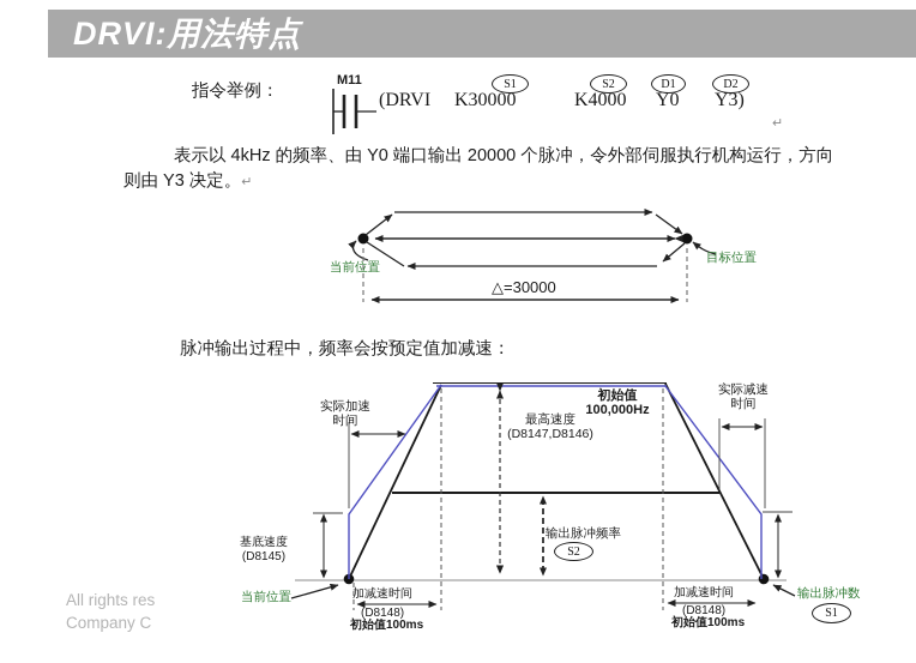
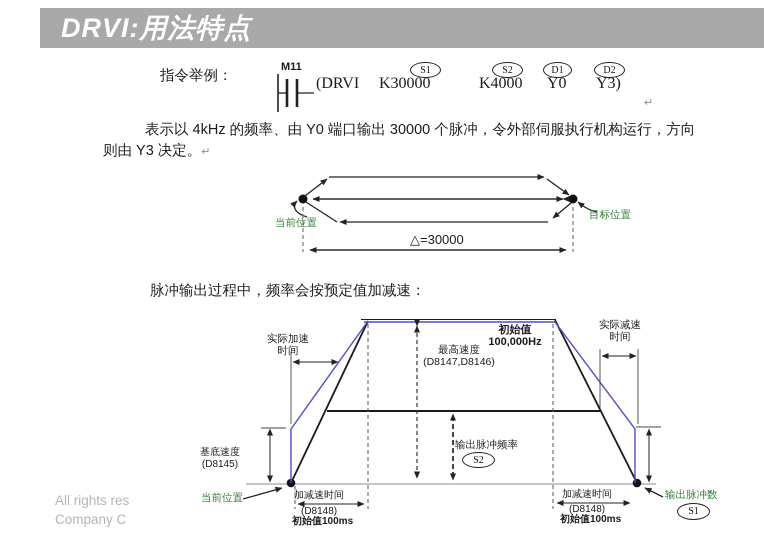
  DRVI:用法特点
  指令举例：
  M11
  (DRVI
  K30000
  K4000
  Y0
  Y3)
  S1
  S2
  D1
  D2
  ↵
- 表示以 4kHz 的频率、由 Y0 端口输出 20000 个脉冲，令外部伺服执行机构运行，方向
+ 表示以 4kHz 的频率、由 Y0 端口输出 30000 个脉冲，令外部伺服执行机构运行，方向
  则由 Y3 决定。↵
  当前位置
  目标位置
  △=30000
  脉冲输出过程中，频率会按预定值加减速：
  实际加速
  时间
  实际减速
  时间
  最高速度
  (D8147,D8146)
  初始值
  100,000Hz
  基底速度
  (D8145)
  输出脉冲频率
  S2
  当前位置
  加减速时间
  (D8148)
  初始值100ms
  加减速时间
  (D8148)
  初始值100ms
  输出脉冲数
  S1
  All rights res
  Company C
